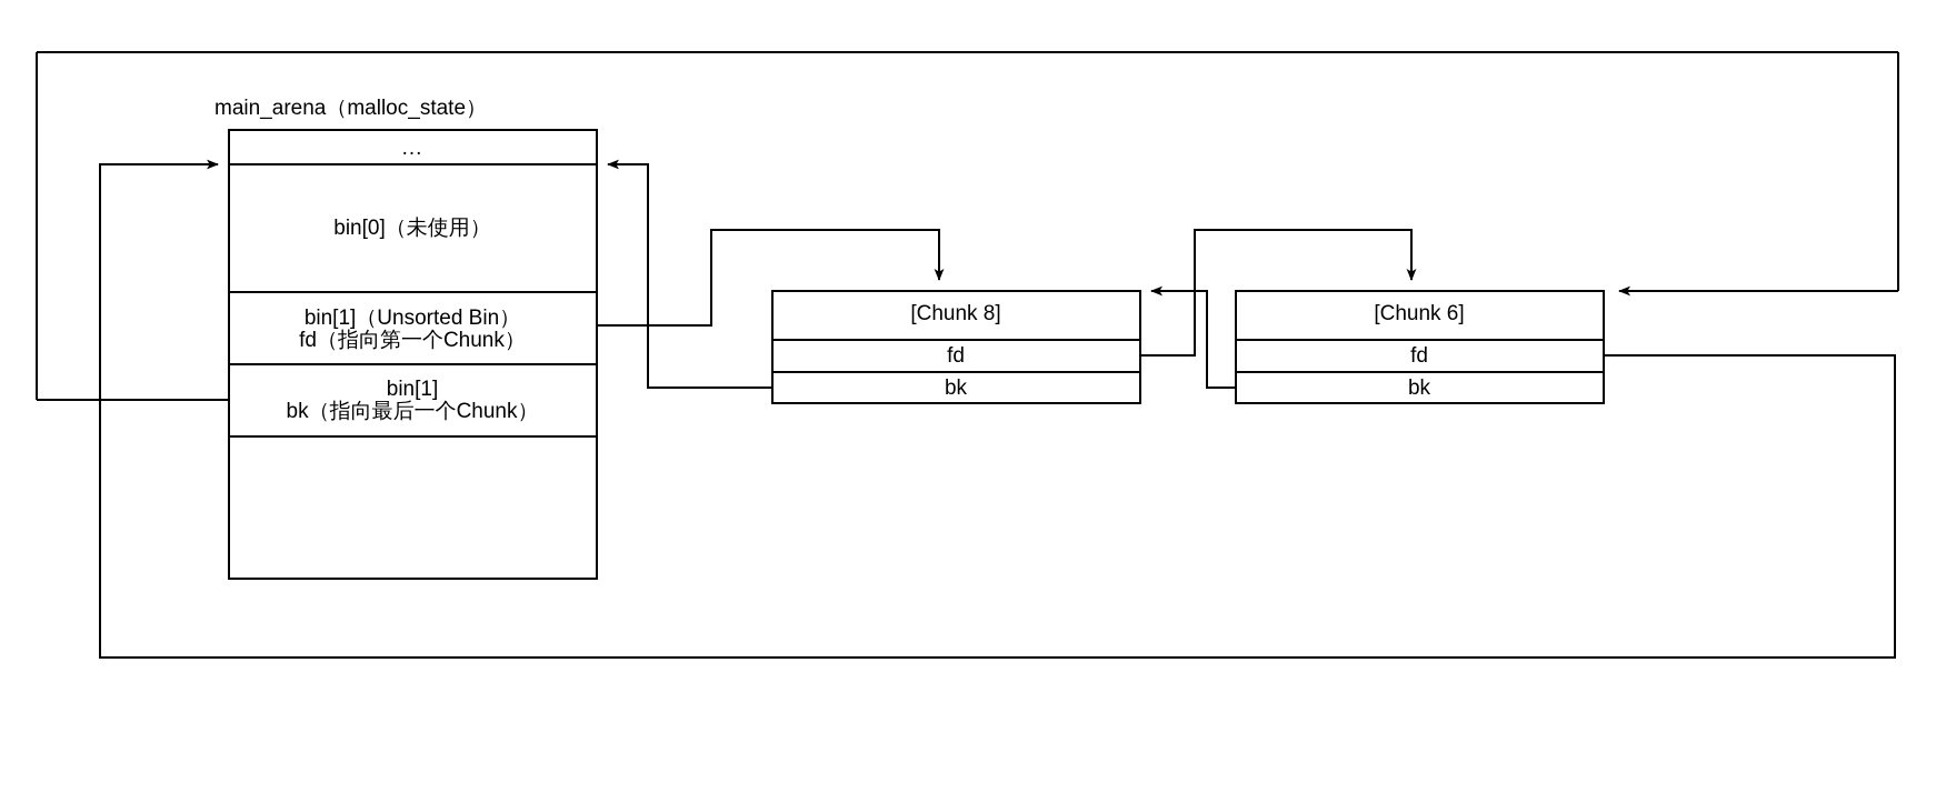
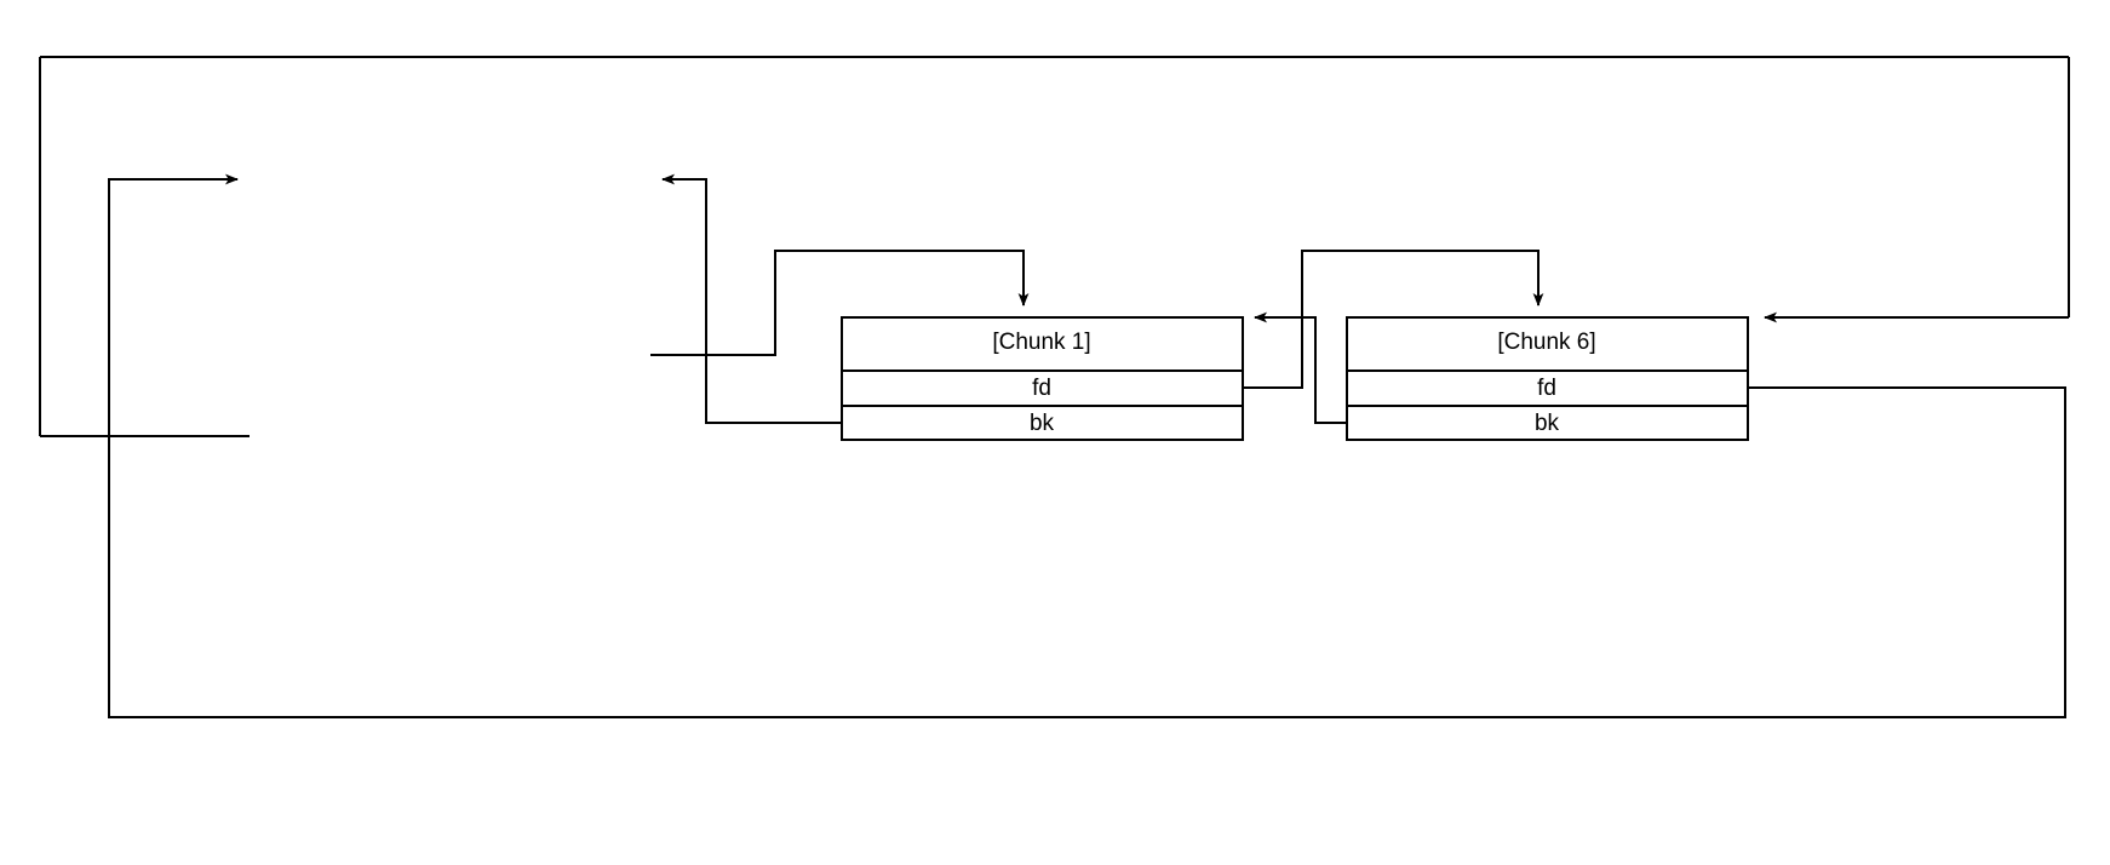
- main_arena（malloc_state）
- ...
- bin[0]（未使用）
- bin[1]（Unsorted Bin）
- fd（指向第一个Chunk）
- bin[1]
- bk（指向最后一个Chunk）
- [Chunk 8]
+ [Chunk 1]
  fd
  bk
  [Chunk 6]
  fd
  bk
